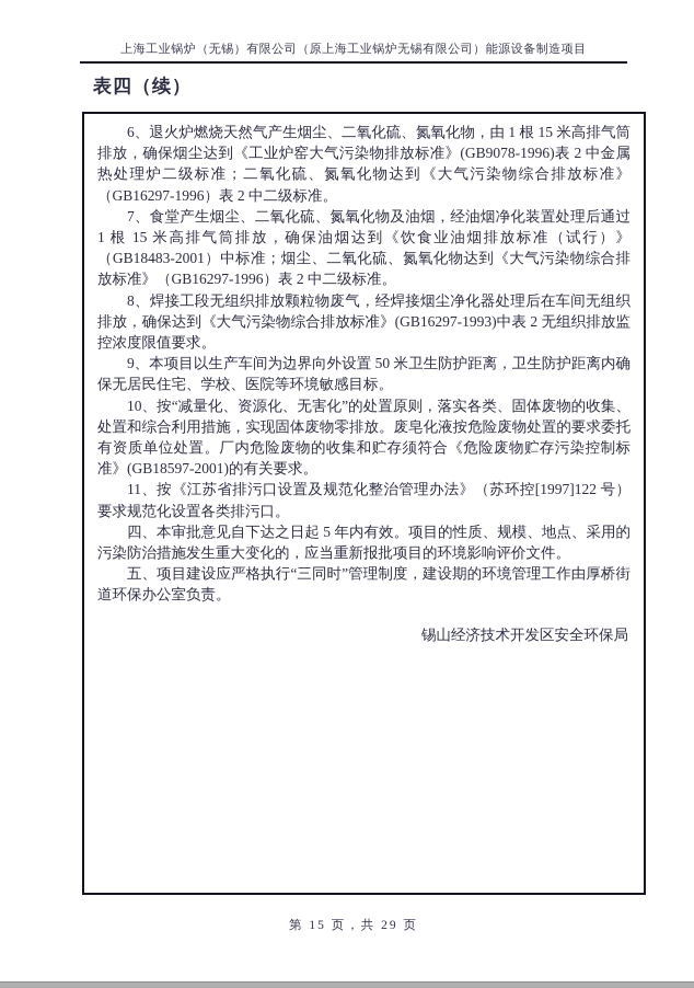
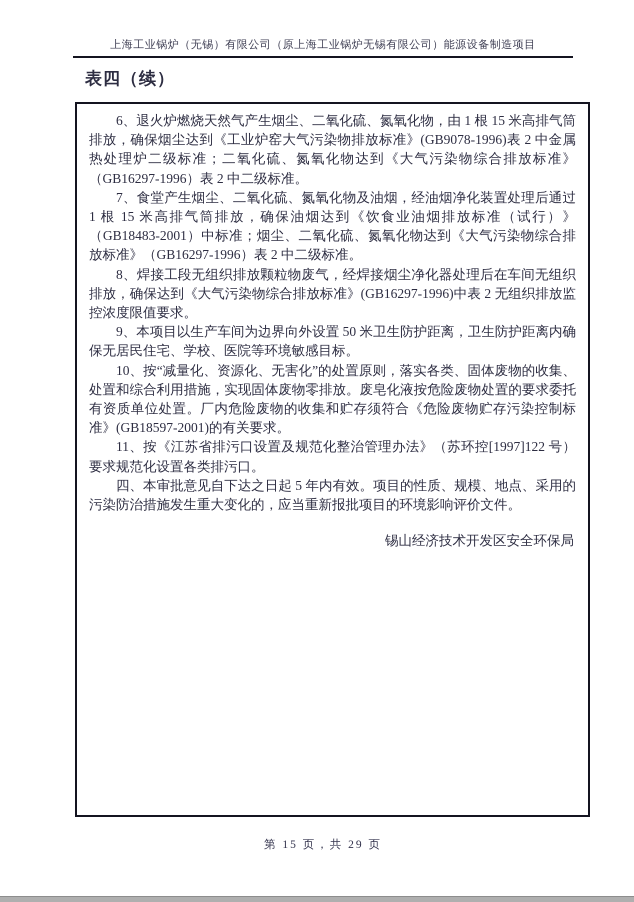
  上海工业锅炉（无锡）有限公司（原上海工业锅炉无锡有限公司）能源设备制造项目
  表四（续）
  6、退火炉燃烧天然气产生烟尘、二氧化硫、氮氧化物，由 1 根 15 米高排气筒排放，确保烟尘达到《工业炉窑大气污染物排放标准》(GB9078-1996)表 2 中金属热处理炉二级标准；二氧化硫、氮氧化物达到《大气污染物综合排放标准》（GB16297-1996）表 2 中二级标准。
  7、食堂产生烟尘、二氧化硫、氮氧化物及油烟，经油烟净化装置处理后通过 1 根 15 米高排气筒排放，确保油烟达到《饮食业油烟排放标准（试行）》（GB18483-2001）中标准；烟尘、二氧化硫、氮氧化物达到《大气污染物综合排放标准》（GB16297-1996）表 2 中二级标准。
- 8、焊接工段无组织排放颗粒物废气，经焊接烟尘净化器处理后在车间无组织排放，确保达到《大气污染物综合排放标准》(GB16297-1993)中表 2 无组织排放监控浓度限值要求。
+ 8、焊接工段无组织排放颗粒物废气，经焊接烟尘净化器处理后在车间无组织排放，确保达到《大气污染物综合排放标准》(GB16297-1996)中表 2 无组织排放监控浓度限值要求。
  9、本项目以生产车间为边界向外设置 50 米卫生防护距离，卫生防护距离内确保无居民住宅、学校、医院等环境敏感目标。
  10、按“减量化、资源化、无害化”的处置原则，落实各类、固体废物的收集、处置和综合利用措施，实现固体废物零排放。废皂化液按危险废物处置的要求委托有资质单位处置。厂内危险废物的收集和贮存须符合《危险废物贮存污染控制标准》(GB18597-2001)的有关要求。
  11、按《江苏省排污口设置及规范化整治管理办法》（苏环控[1997]122 号）要求规范化设置各类排污口。
  四、本审批意见自下达之日起 5 年内有效。项目的性质、规模、地点、采用的污染防治措施发生重大变化的，应当重新报批项目的环境影响评价文件。
- 五、项目建设应严格执行“三同时”管理制度，建设期的环境管理工作由厚桥街道环保办公室负责。
  锡山经济技术开发区安全环保局
  第 15 页，共 29 页
